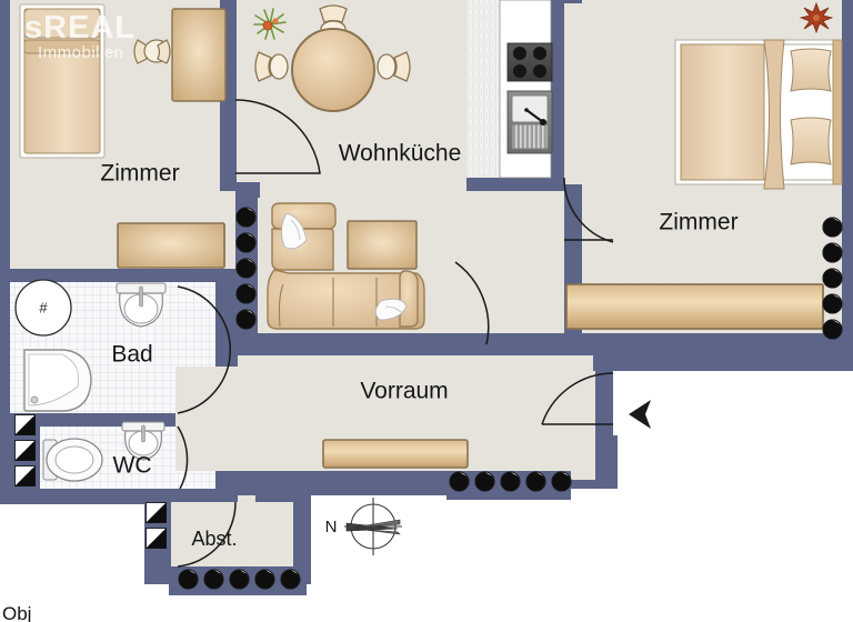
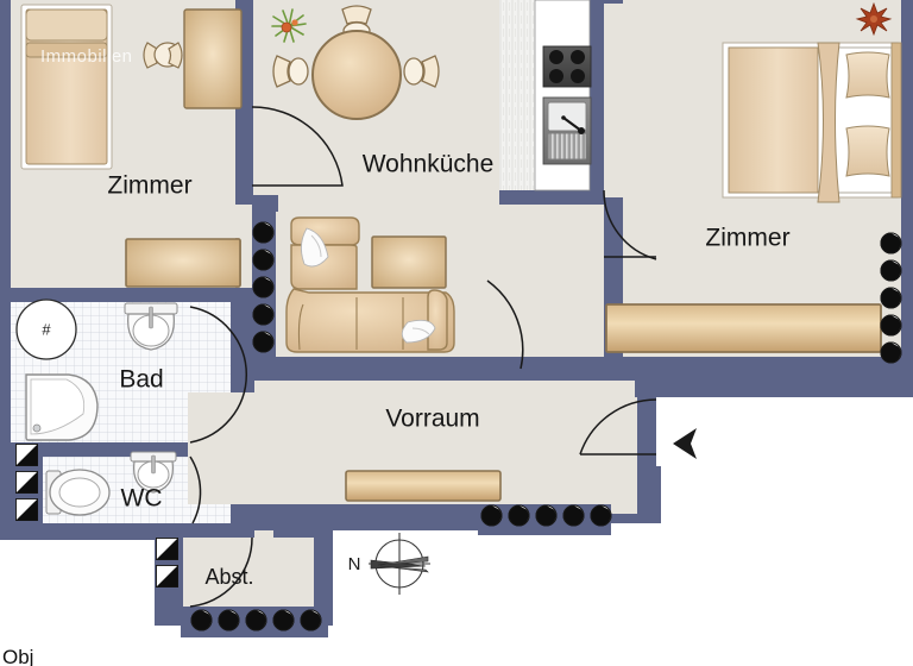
- sREAL
  Immobilien
  #
  N
  Zimmer
  Wohnküche
  Zimmer
  Bad
  WC
  Vorraum
  Abst.
  Obj
